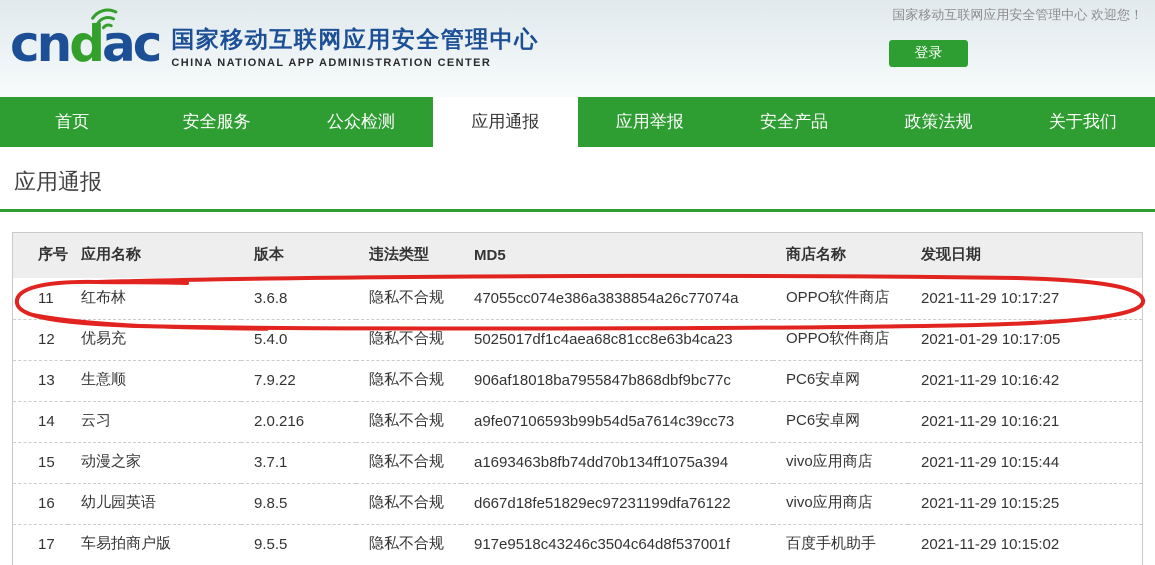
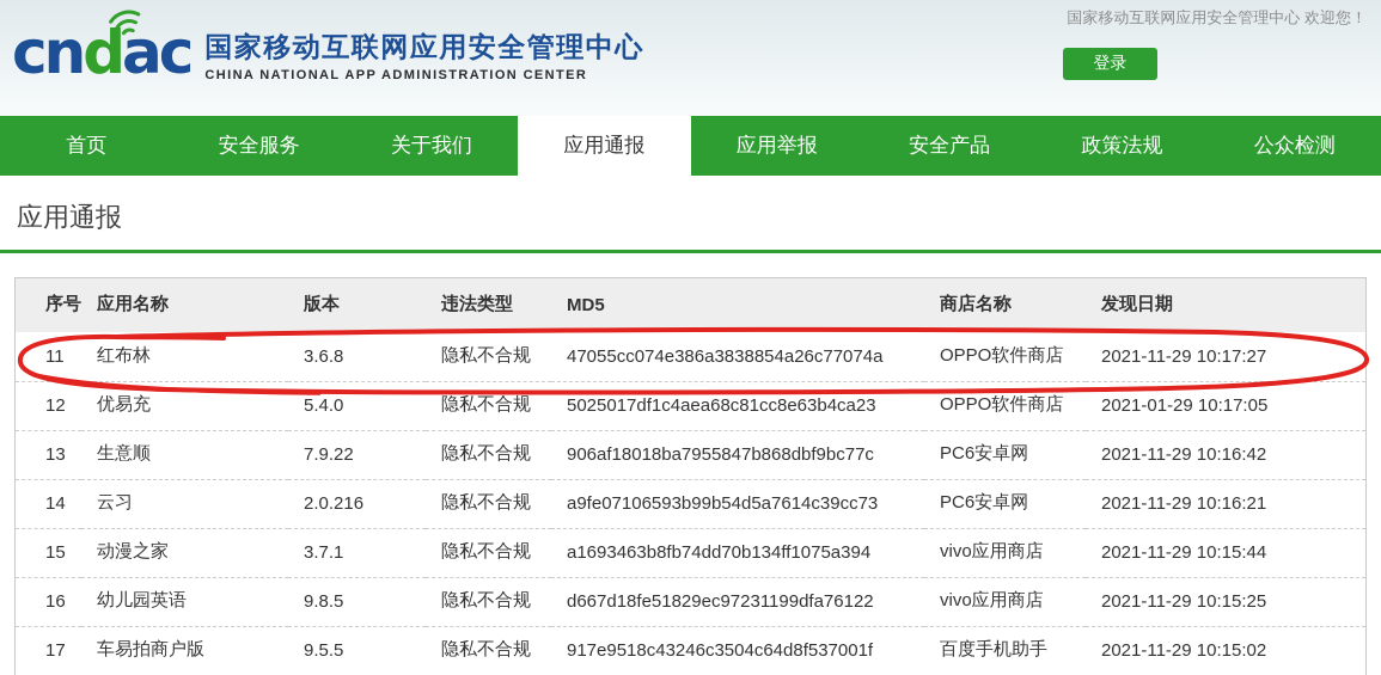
  国家移动互联网应用安全管理中心 欢迎您！
  登录
  cndac
  国家移动互联网应用安全管理中心
  CHINA NATIONAL APP ADMINISTRATION CENTER
  首页
  安全服务
- 公众检测
+ 关于我们
  应用通报
  应用举报
  安全产品
  政策法规
- 关于我们
+ 公众检测
  应用通报
  序号	应用名称	版本	违法类型	MD5	商店名称	发现日期
  11	红布林	3.6.8	隐私不合规	47055cc074e386a3838854a26c77074a	OPPO软件商店	2021-11-29 10:17:27
  12	优易充	5.4.0	隐私不合规	5025017df1c4aea68c81cc8e63b4ca23	OPPO软件商店	2021-01-29 10:17:05
  13	生意顺	7.9.22	隐私不合规	906af18018ba7955847b868dbf9bc77c	PC6安卓网	2021-11-29 10:16:42
  14	云习	2.0.216	隐私不合规	a9fe07106593b99b54d5a7614c39cc73	PC6安卓网	2021-11-29 10:16:21
  15	动漫之家	3.7.1	隐私不合规	a1693463b8fb74dd70b134ff1075a394	vivo应用商店	2021-11-29 10:15:44
  16	幼儿园英语	9.8.5	隐私不合规	d667d18fe51829ec97231199dfa76122	vivo应用商店	2021-11-29 10:15:25
  17	车易拍商户版	9.5.5	隐私不合规	917e9518c43246c3504c64d8f537001f	百度手机助手	2021-11-29 10:15:02
